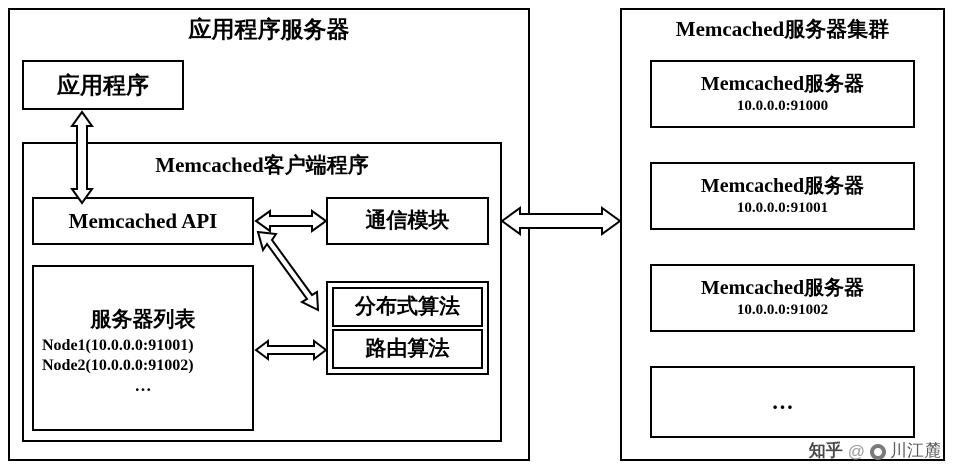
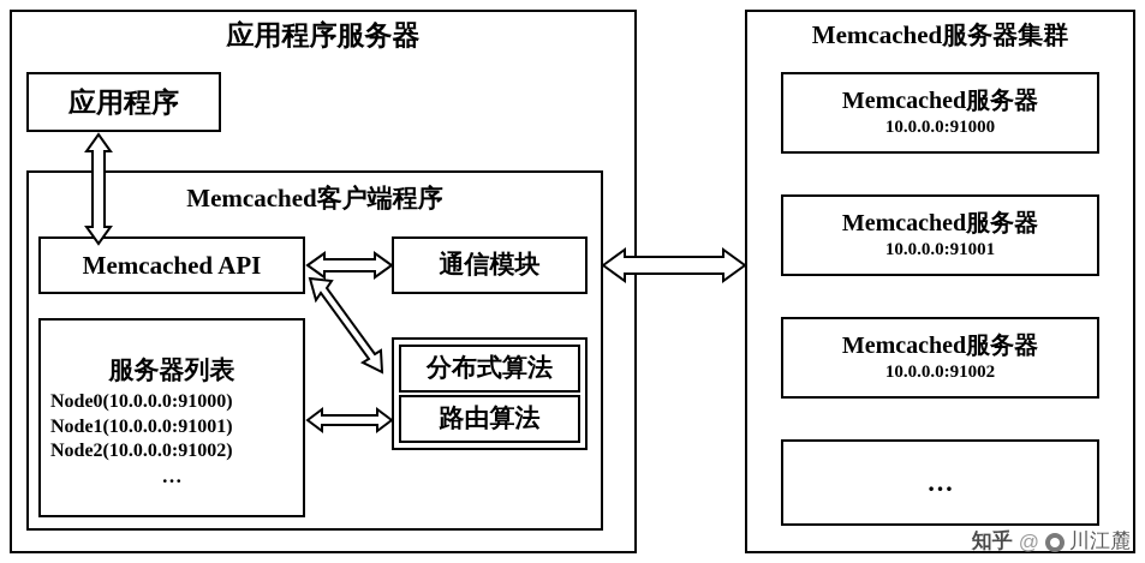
  应用程序服务器
  应用程序
  Memcached客户端程序
  Memcached API
  通信模块
  服务器列表
+ Node0(10.0.0.0:91000)
  Node1(10.0.0.0:91001)
  Node2(10.0.0.0:91002)
  …
  分布式算法
  路由算法
  Memcached服务器集群
  Memcached服务器
  10.0.0.0:91000
  Memcached服务器
  10.0.0.0:91001
  Memcached服务器
  10.0.0.0:91002
  …
  知乎
  @
  川江麓
